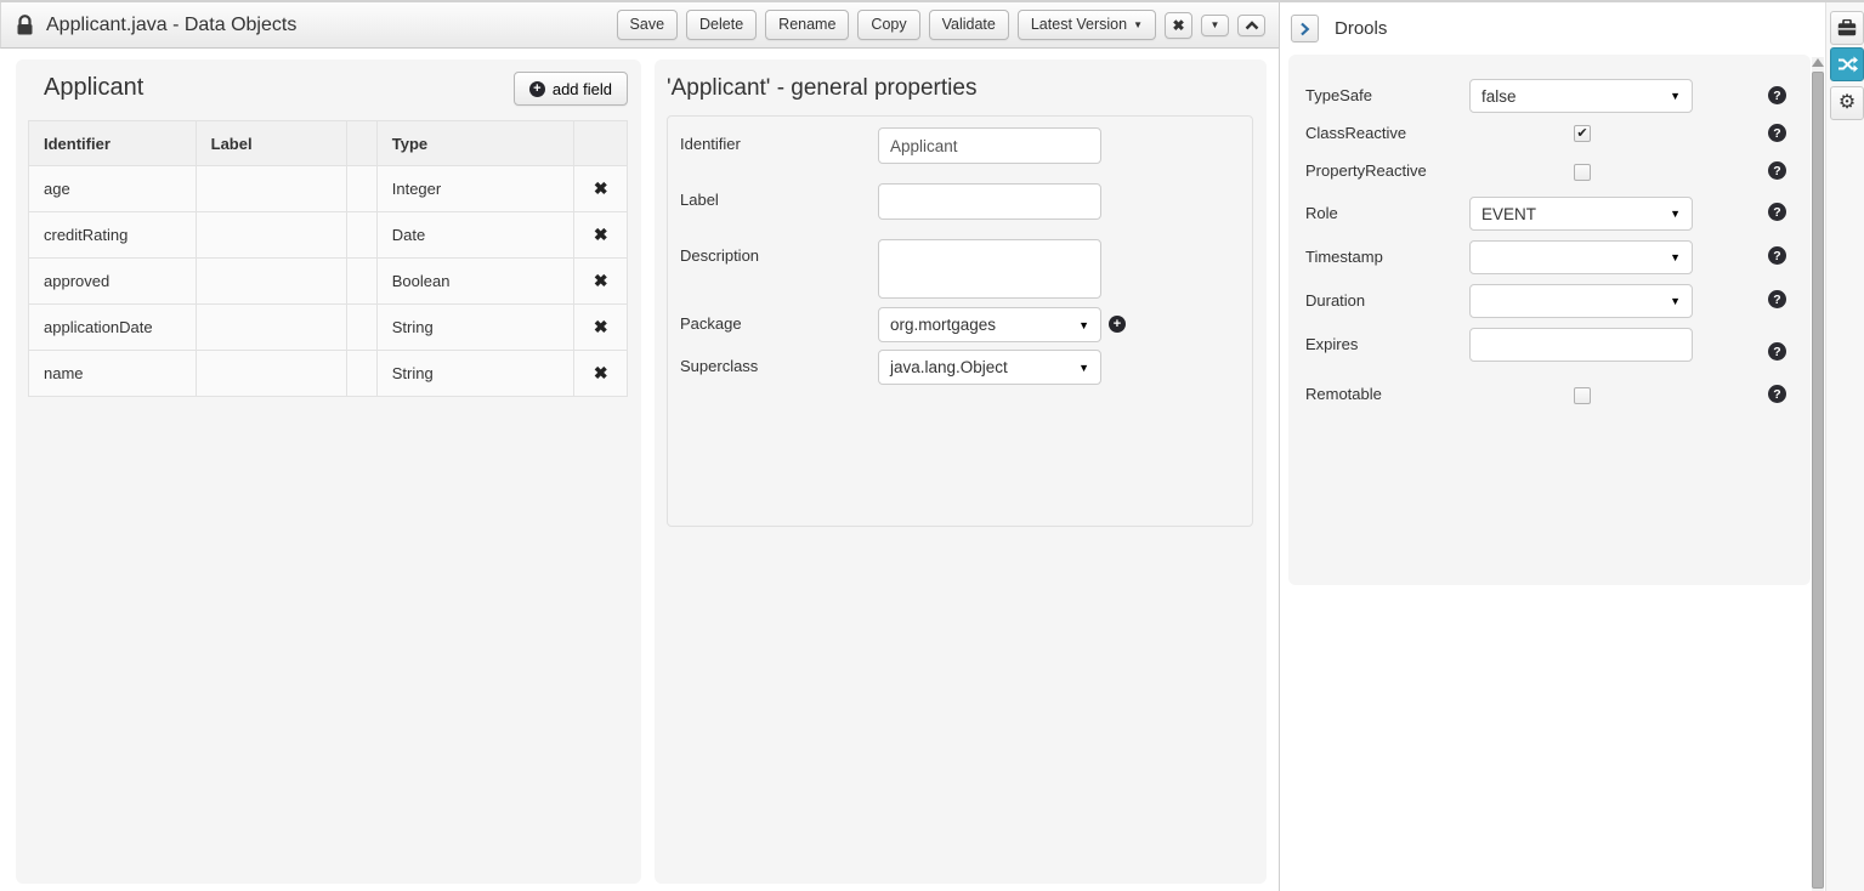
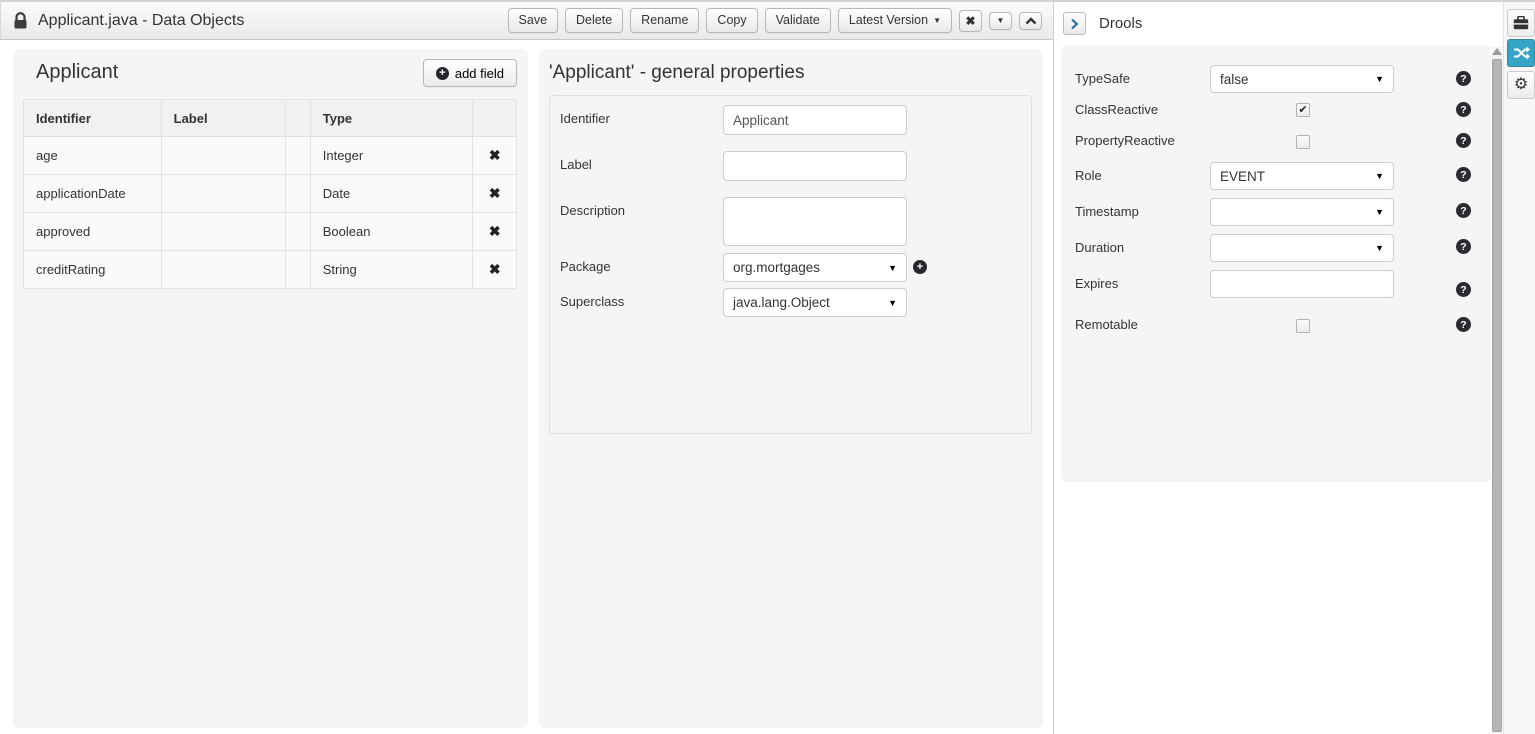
  Applicant.java - Data Objects
  Save
  Delete
  Rename
  Copy
  Validate
  Latest Version
  ▼
  ✖
  ▼
  Applicant
  +
  add field
  Identifier	Label		Type
  age			Integer	✖
- creditRating			Date	✖
+ applicationDate			Date	✖
  approved			Boolean	✖
- applicationDate			String	✖
+ creditRating			String	✖
- name			String	✖
  'Applicant' - general properties
  Identifier
  Applicant
  Label
  Description
  Package
  org.mortgages
  ▼
  +
  Superclass
  java.lang.Object
  ▼
  Drools
  TypeSafe
  false
  ▼
  ?
  ClassReactive
  ✔
  ?
  PropertyReactive
  ?
  Role
  EVENT
  ▼
  ?
  Timestamp
  ▼
  ?
  Duration
  ▼
  ?
  Expires
  ?
  Remotable
  ?
  ⚙
